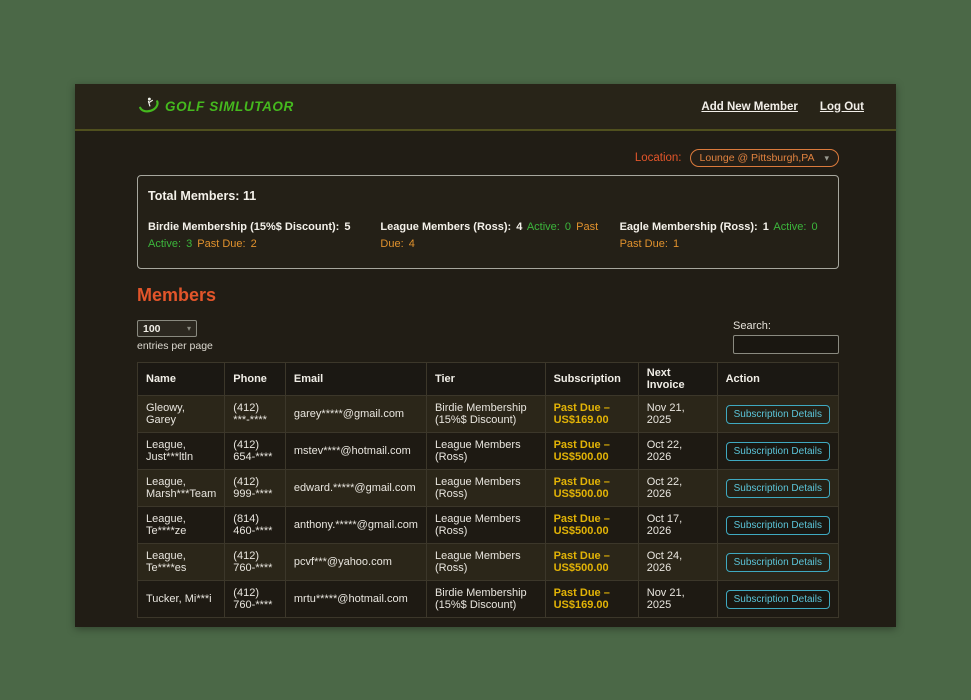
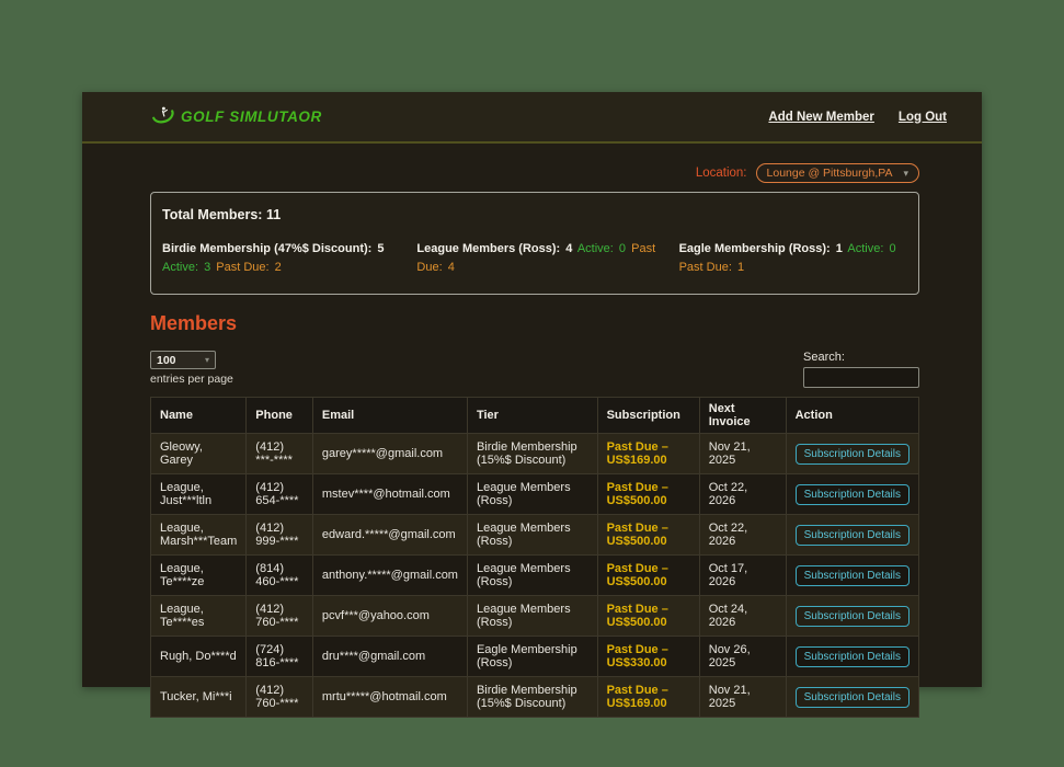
  GOLF SIMLUTAOR
  Add New Member
  Log Out
  Location:
  Lounge @ Pittsburgh,PA
  ▾
  Total Members: 11
- Birdie Membership (15%$ Discount): 5 Active: 3 Past Due: 2
+ Birdie Membership (47%$ Discount): 5 Active: 3 Past Due: 2
  League Members (Ross): 4 Active: 0 Past Due: 4
  Eagle Membership (Ross): 1 Active: 0 Past Due: 1
  Members
  100
  ▾
  entries per page
  Search:
  Name	Phone	Email	Tier	Subscription	Next Invoice	Action
  Gleowy, Garey	(412) ***-****	garey*****@gmail.com	Birdie Membership (15%$ Discount)	Past Due – US$169.00	Nov 21, 2025	Subscription Details
  League, Just***ltln	(412) 654-****	mstev****@hotmail.com	League Members (Ross)	Past Due – US$500.00	Oct 22, 2026	Subscription Details
  League, Marsh***Team	(412) 999-****	edward.*****@gmail.com	League Members (Ross)	Past Due – US$500.00	Oct 22, 2026	Subscription Details
  League, Te****ze	(814) 460-****	anthony.*****@gmail.com	League Members (Ross)	Past Due – US$500.00	Oct 17, 2026	Subscription Details
  League, Te****es	(412) 760-****	pcvf***@yahoo.com	League Members (Ross)	Past Due – US$500.00	Oct 24, 2026	Subscription Details
+ Rugh, Do****d	(724) 816-****	dru****@gmail.com	Eagle Membership (Ross)	Past Due – US$330.00	Nov 26, 2025	Subscription Details
  Tucker, Mi***i	(412) 760-****	mrtu*****@hotmail.com	Birdie Membership (15%$ Discount)	Past Due – US$169.00	Nov 21, 2025	Subscription Details
